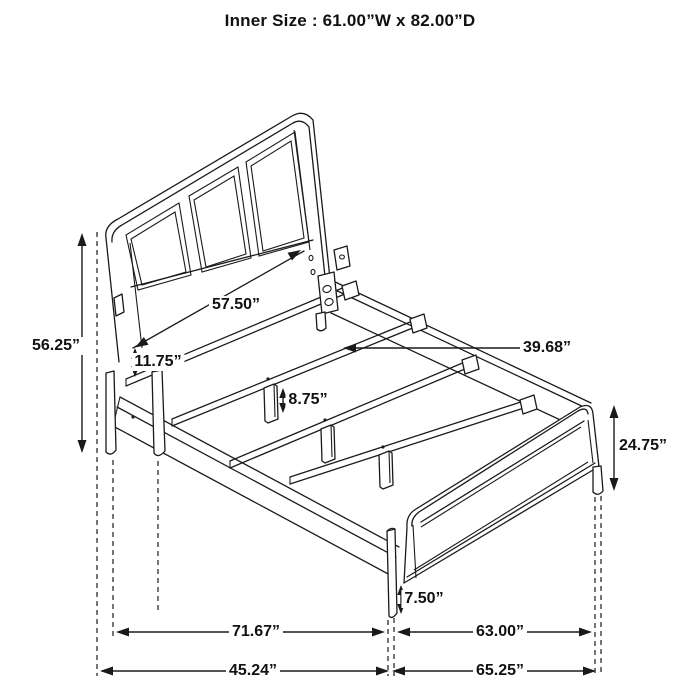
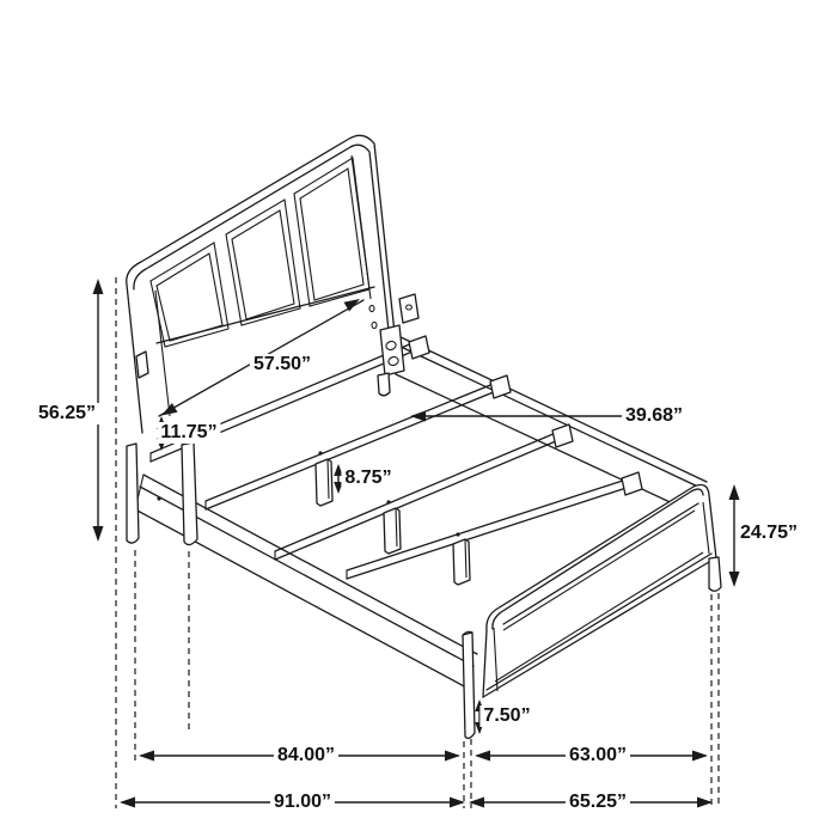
- Inner Size : 61.00”W x 82.00”D
  56.25”
  57.50”
  11.75”
  39.68”
  8.75”
  24.75”
  7.50”
- 71.67”
+ 84.00”
  63.00”
- 45.24”
+ 91.00”
  65.25”
